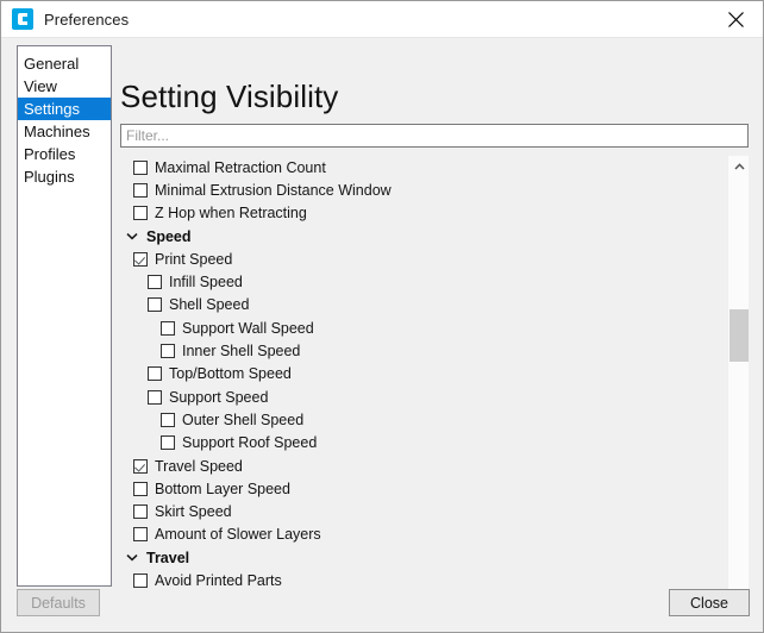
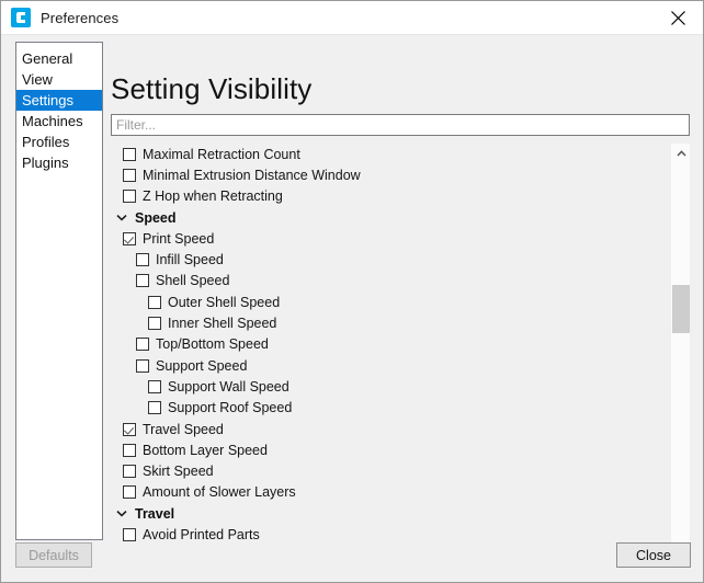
  Preferences
  General
  View
  Settings
  Machines
  Profiles
  Plugins
  Setting Visibility
  Filter...
  Maximal Retraction Count
  Minimal Extrusion Distance Window
  Z Hop when Retracting
  Speed
  Print Speed
  Infill Speed
  Shell Speed
- Support Wall Speed
+ Outer Shell Speed
  Inner Shell Speed
  Top/Bottom Speed
  Support Speed
- Outer Shell Speed
+ Support Wall Speed
  Support Roof Speed
  Travel Speed
  Bottom Layer Speed
  Skirt Speed
  Amount of Slower Layers
  Travel
  Avoid Printed Parts
  Defaults
  Close
